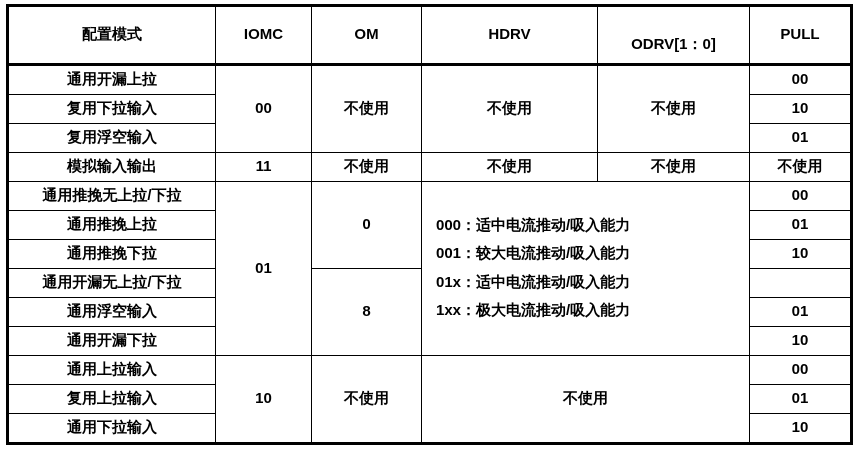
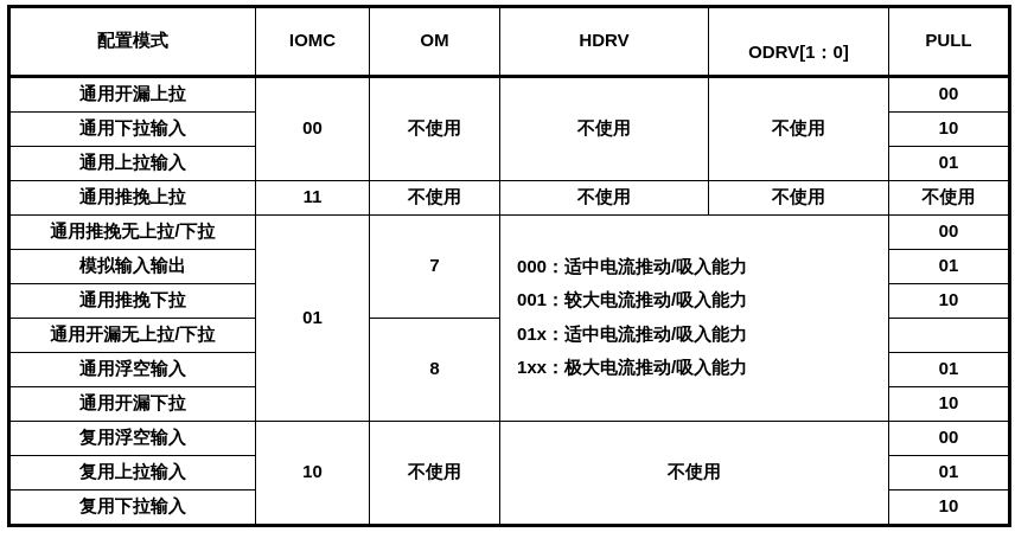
  配置模式	IOMC	OM	HDRV	ODRV[1：0]	PULL
  通用开漏上拉	00	不使用	不使用	不使用	00
- 复用下拉输入	10
+ 通用下拉输入	10
- 复用浮空输入	01
+ 通用上拉输入	01
- 模拟输入输出	11	不使用	不使用	不使用	不使用
+ 通用推挽上拉	11	不使用	不使用	不使用	不使用
- 通用推挽无上拉/下拉	01	0	000：适中电流推动/吸入能力 001：较大电流推动/吸入能力 01x：适中电流推动/吸入能力 1xx：极大电流推动/吸入能力	00
+ 通用推挽无上拉/下拉	01	7	000：适中电流推动/吸入能力 001：较大电流推动/吸入能力 01x：适中电流推动/吸入能力 1xx：极大电流推动/吸入能力	00
- 通用推挽上拉	01
+ 模拟输入输出	01
  通用推挽下拉	10
  通用开漏无上拉/下拉	8
  通用浮空输入	01
  通用开漏下拉	10
- 通用上拉输入	10	不使用	不使用	00
+ 复用浮空输入	10	不使用	不使用	00
  复用上拉输入	01
- 通用下拉输入	10
+ 复用下拉输入	10
